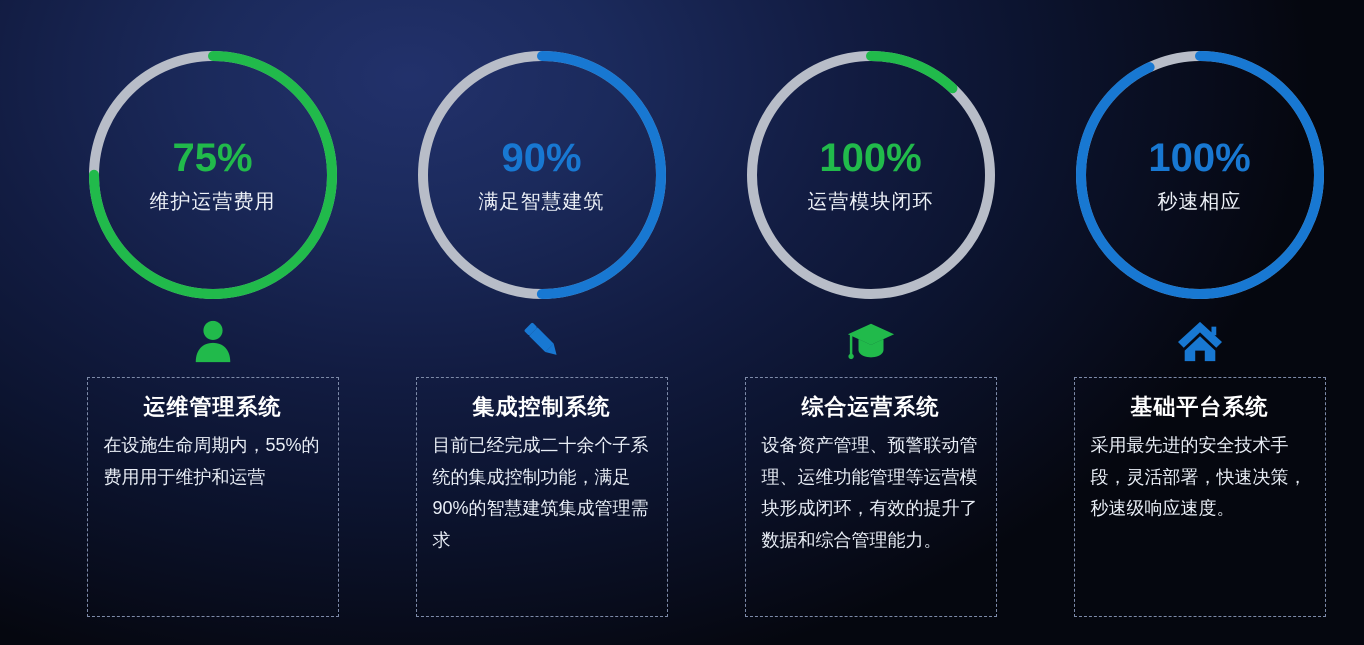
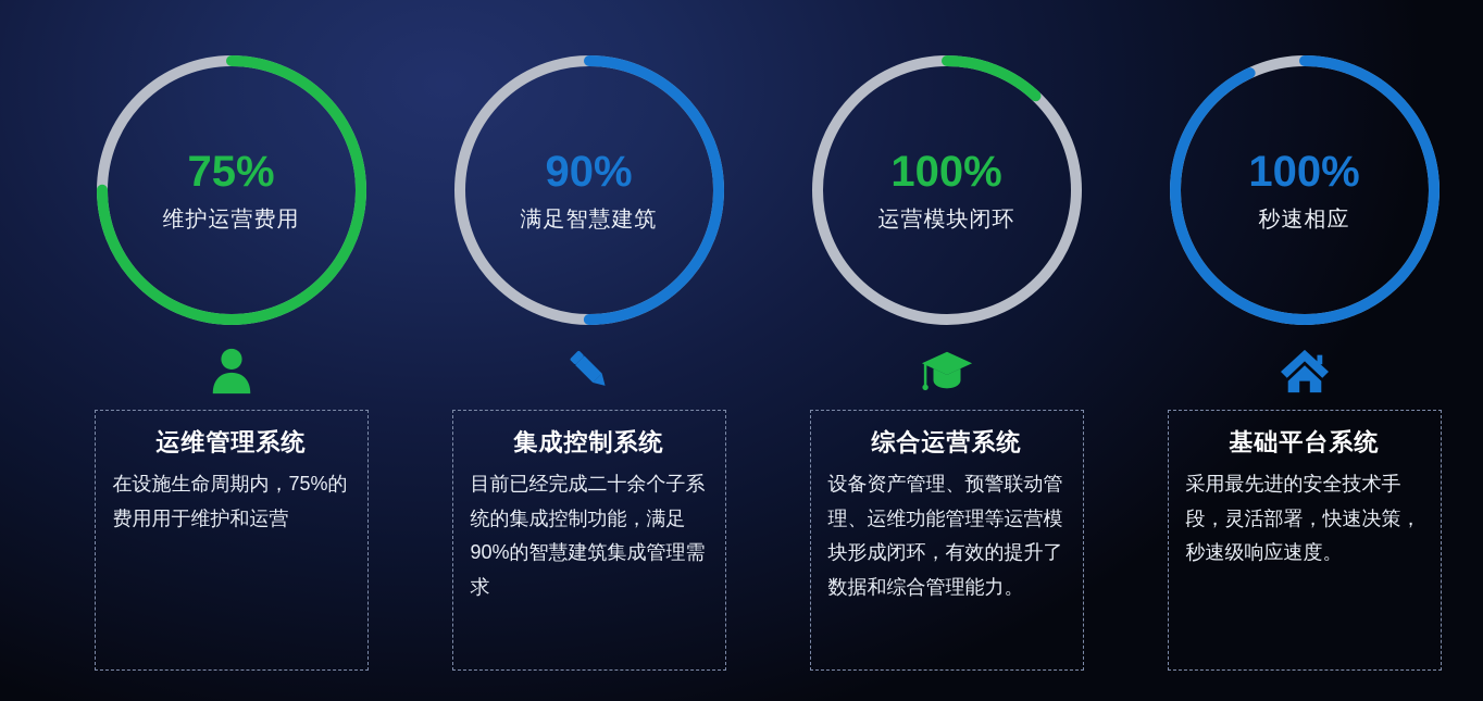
  75%
  维护运营费用
  运维管理系统
- 在设施生命周期内，55%的费用用于维护和运营
+ 在设施生命周期内，75%的费用用于维护和运营
  90%
  满足智慧建筑
  集成控制系统
  目前已经完成二十余个子系统的集成控制功能，满足90%的智慧建筑集成管理需求
  100%
  运营模块闭环
  综合运营系统
  设备资产管理、预警联动管理、运维功能管理等运营模块形成闭环，有效的提升了数据和综合管理能力。
  100%
  秒速相应
  基础平台系统
  采用最先进的安全技术手段，灵活部署，快速决策，秒速级响应速度。
